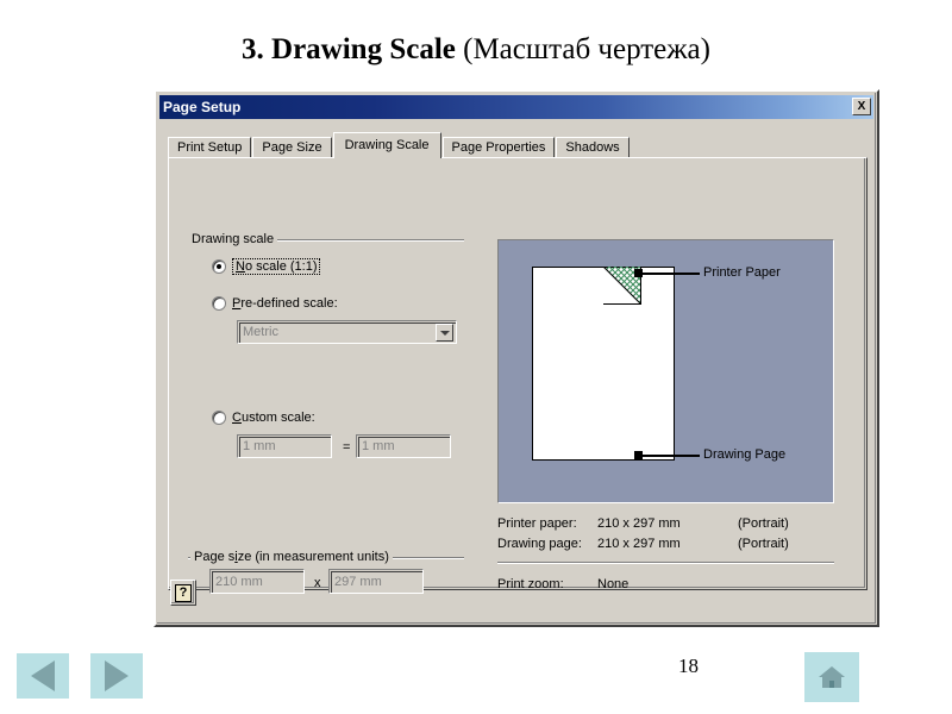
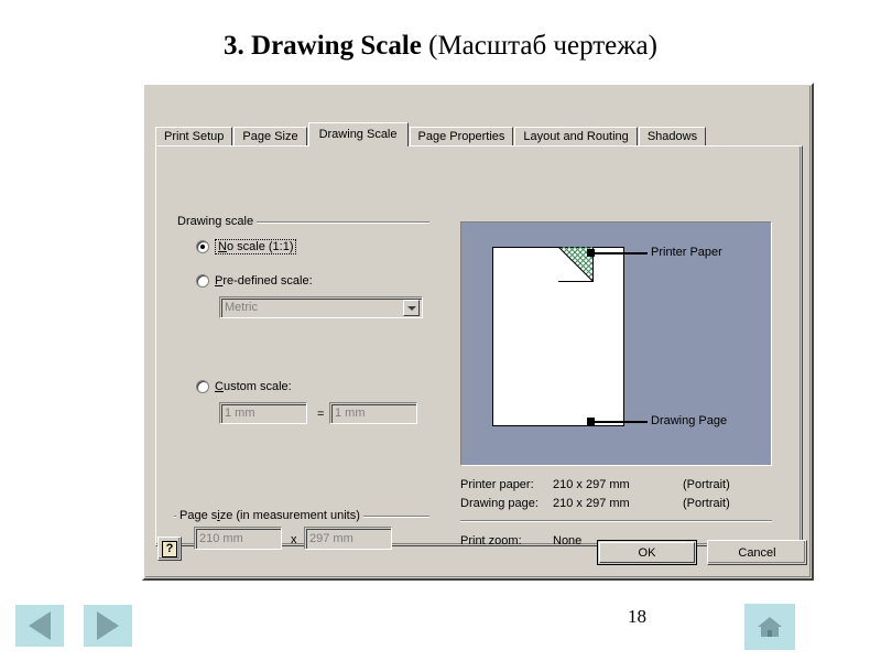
  3. Drawing Scale (Масштаб чертежа)
- Page Setup
- X
  Print Setup
  Page Size
  Drawing Scale
  Page Properties
+ Layout and Routing
  Shadows
  Drawing scale
  No scale (1:1)
  Pre-defined scale:
  Metric
  Custom scale:
  1 mm
  =
  1 mm
  Page size (in measurement units)
  210 mm
  x
  297 mm
  Printer Paper
  Drawing Page
  Printer paper:
  210 x 297 mm
  (Portrait)
  Drawing page:
  210 x 297 mm
  (Portrait)
  Print zoom:
  None
  ?
+ OK
+ Cancel
  18
